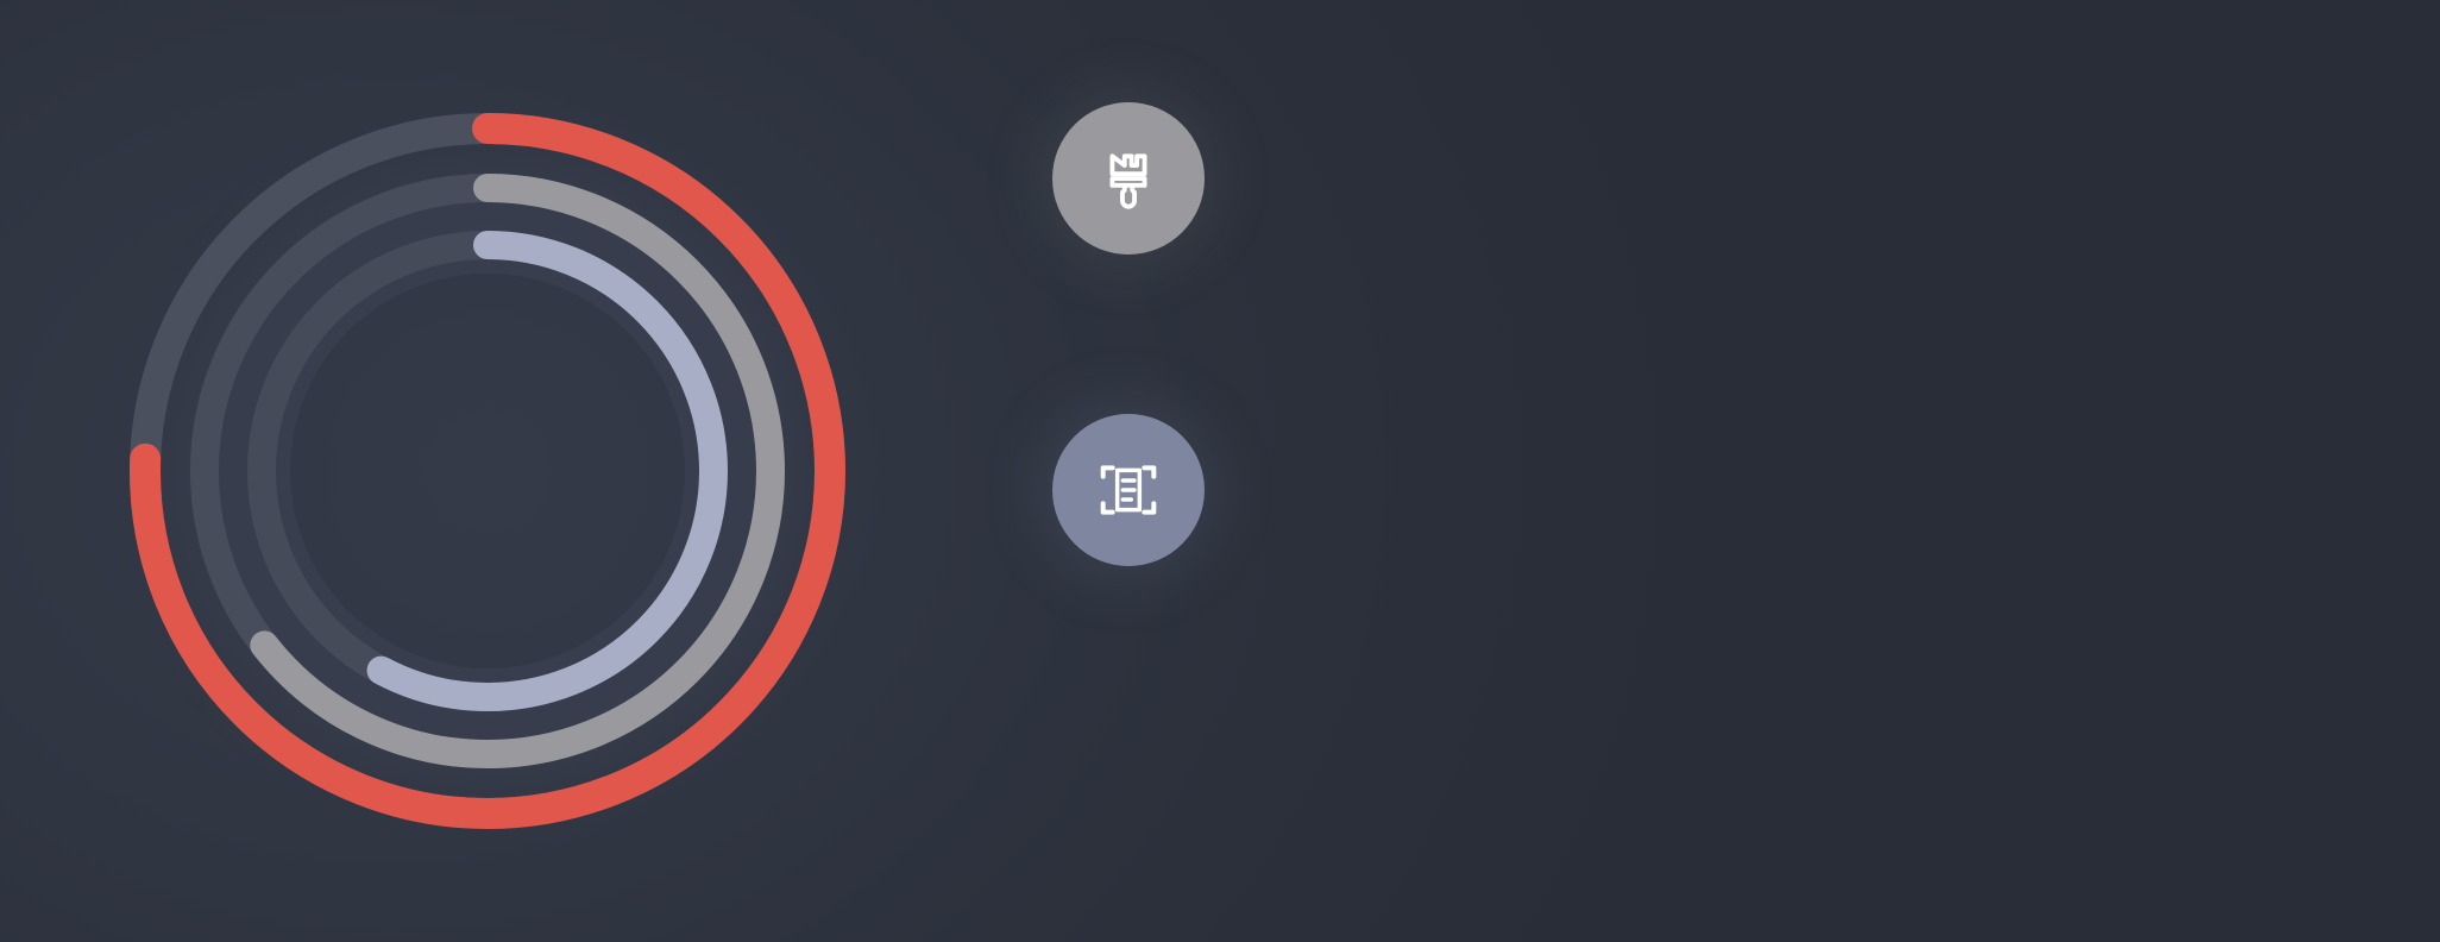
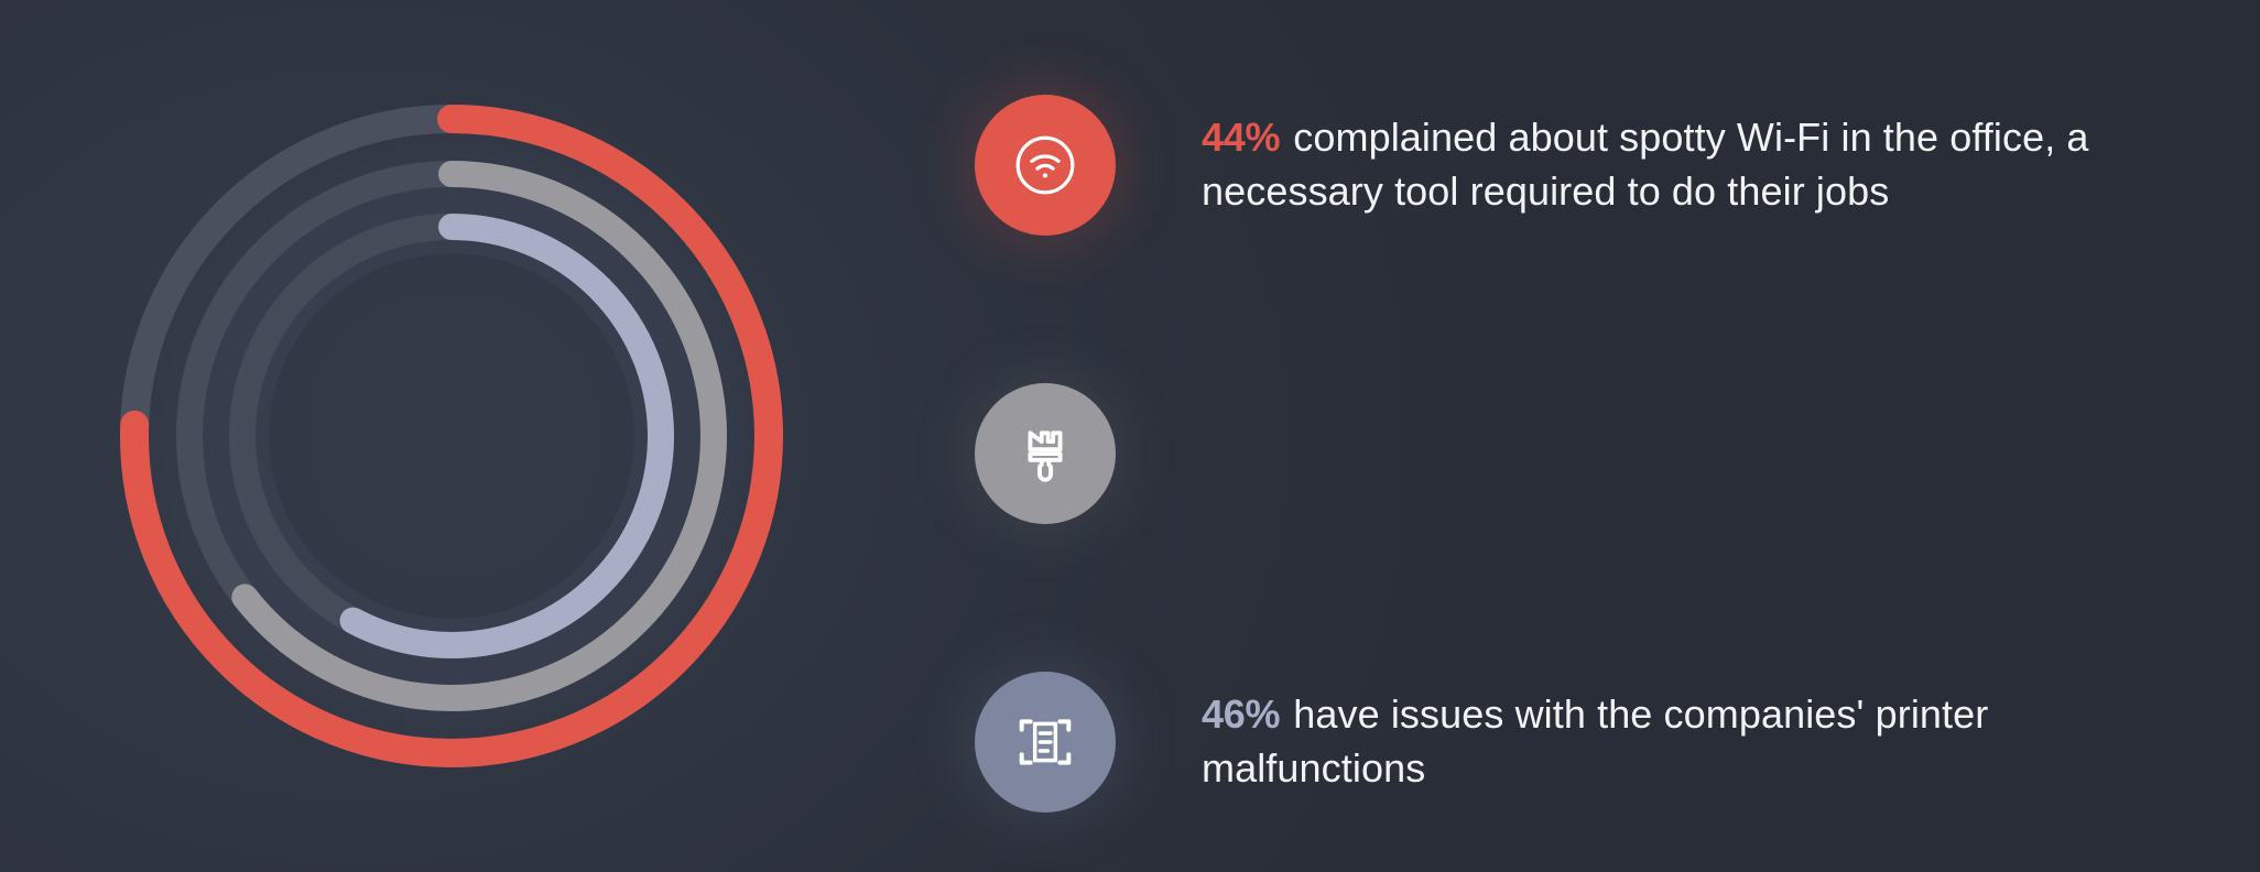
+ 44% complained about spotty Wi-Fi in the office, a necessary tool required to do their jobs
+ 46% have issues with the companies' printer malfunctions
